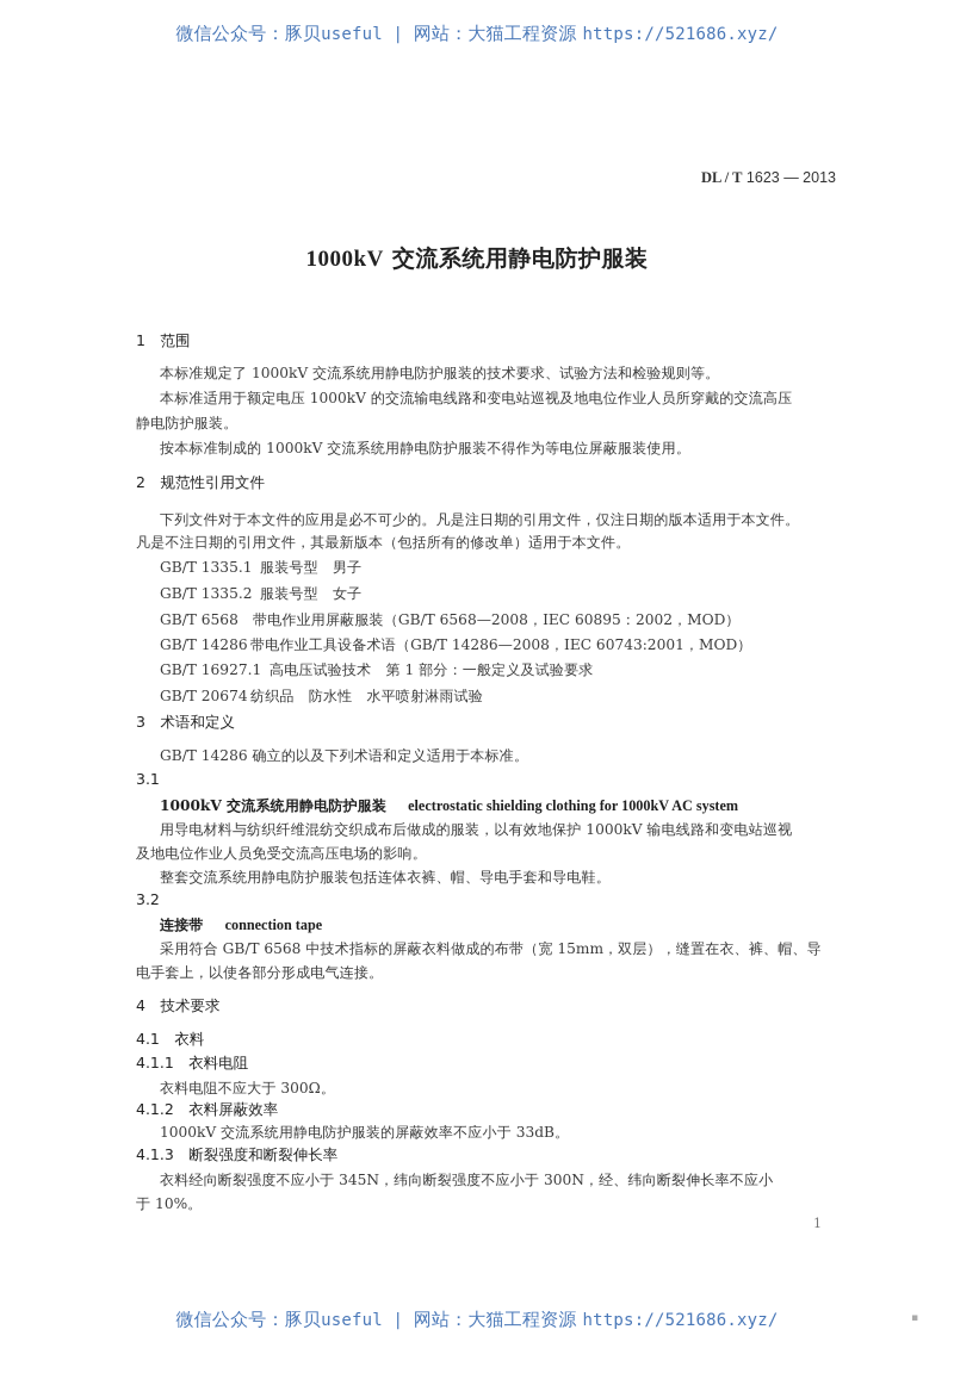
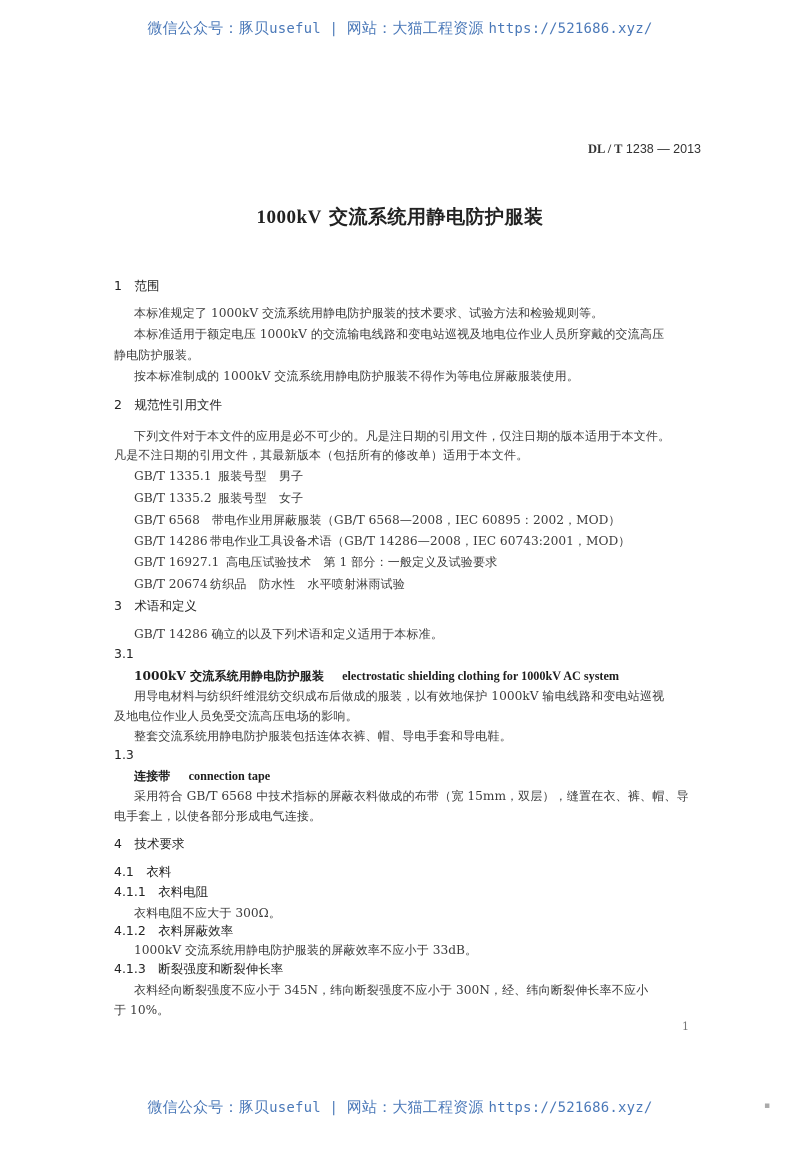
  微信公众号：豚贝useful | 网站：大猫工程资源 https://521686.xyz/
- DL / T 1623 — 2013
+ DL / T 1238 — 2013
  1000kV 交流系统用静电防护服装
  1 范围
  本标准规定了 1000kV 交流系统用静电防护服装的技术要求、试验方法和检验规则等。
  本标准适用于额定电压 1000kV 的交流输电线路和变电站巡视及地电位作业人员所穿戴的交流高压
  静电防护服装。
  按本标准制成的 1000kV 交流系统用静电防护服装不得作为等电位屏蔽服装使用。
  2 规范性引用文件
  下列文件对于本文件的应用是必不可少的。凡是注日期的引用文件，仅注日期的版本适用于本文件。
  凡是不注日期的引用文件，其最新版本（包括所有的修改单）适用于本文件。
  GB/T 1335.1 服装号型 男子
  GB/T 1335.2 服装号型 女子
  GB/T 6568 带电作业用屏蔽服装（GB/T 6568—2008，IEC 60895：2002，MOD）
  GB/T 14286 带电作业工具设备术语（GB/T 14286—2008，IEC 60743:2001，MOD）
  GB/T 16927.1 高电压试验技术 第 1 部分：一般定义及试验要求
  GB/T 20674 纺织品 防水性 水平喷射淋雨试验
  3 术语和定义
  GB/T 14286 确立的以及下列术语和定义适用于本标准。
  3.1
  1000kV 交流系统用静电防护服装 electrostatic shielding clothing for 1000kV AC system
  用导电材料与纺织纤维混纺交织成布后做成的服装，以有效地保护 1000kV 输电线路和变电站巡视
  及地电位作业人员免受交流高压电场的影响。
  整套交流系统用静电防护服装包括连体衣裤、帽、导电手套和导电鞋。
- 3.2
+ 1.3
  连接带 connection tape
  采用符合 GB/T 6568 中技术指标的屏蔽衣料做成的布带（宽 15mm，双层），缝置在衣、裤、帽、导
  电手套上，以使各部分形成电气连接。
  4 技术要求
  4.1 衣料
  4.1.1 衣料电阻
  衣料电阻不应大于 300Ω。
  4.1.2 衣料屏蔽效率
  1000kV 交流系统用静电防护服装的屏蔽效率不应小于 33dB。
  4.1.3 断裂强度和断裂伸长率
  衣料经向断裂强度不应小于 345N，纬向断裂强度不应小于 300N，经、纬向断裂伸长率不应小
  于 10%。
  1
  微信公众号：豚贝useful | 网站：大猫工程资源 https://521686.xyz/
  ▪
